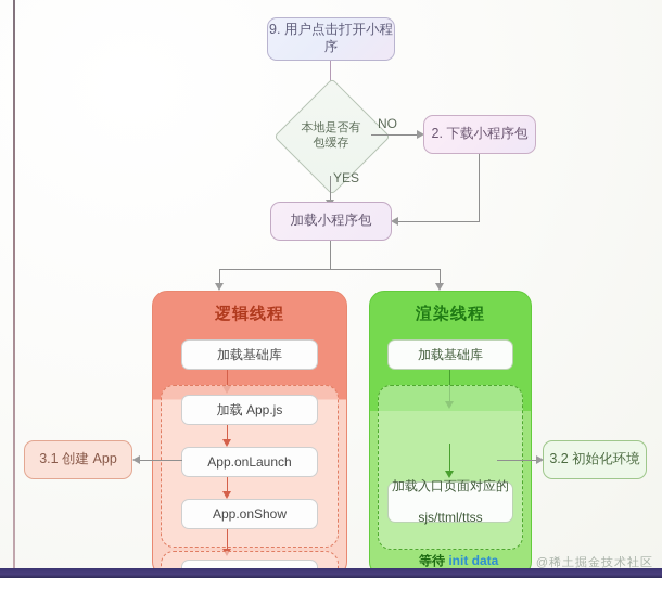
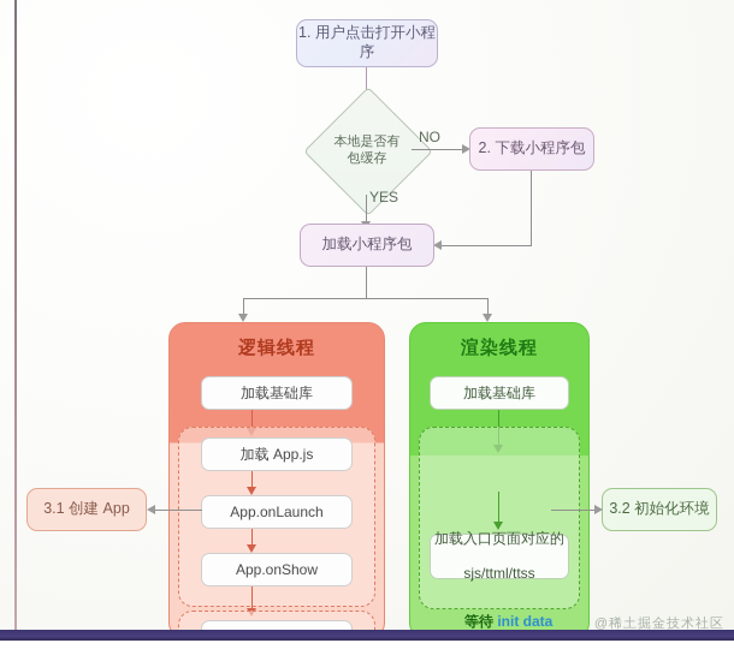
- 9. 用户点击打开小程序
+ 1. 用户点击打开小程序
  本地是否有
  包缓存
  NO
  2. 下载小程序包
  YES
  加载小程序包
  逻辑线程
  加载基础库
  加载 App.js
  App.onLaunch
  App.onShow
  3.1 创建 App
  渲染线程
  加载基础库
  加载入口页面对应的
  sjs/ttml/ttss
  等待 init data
  3.2 初始化环境
  @稀土掘金技术社区
